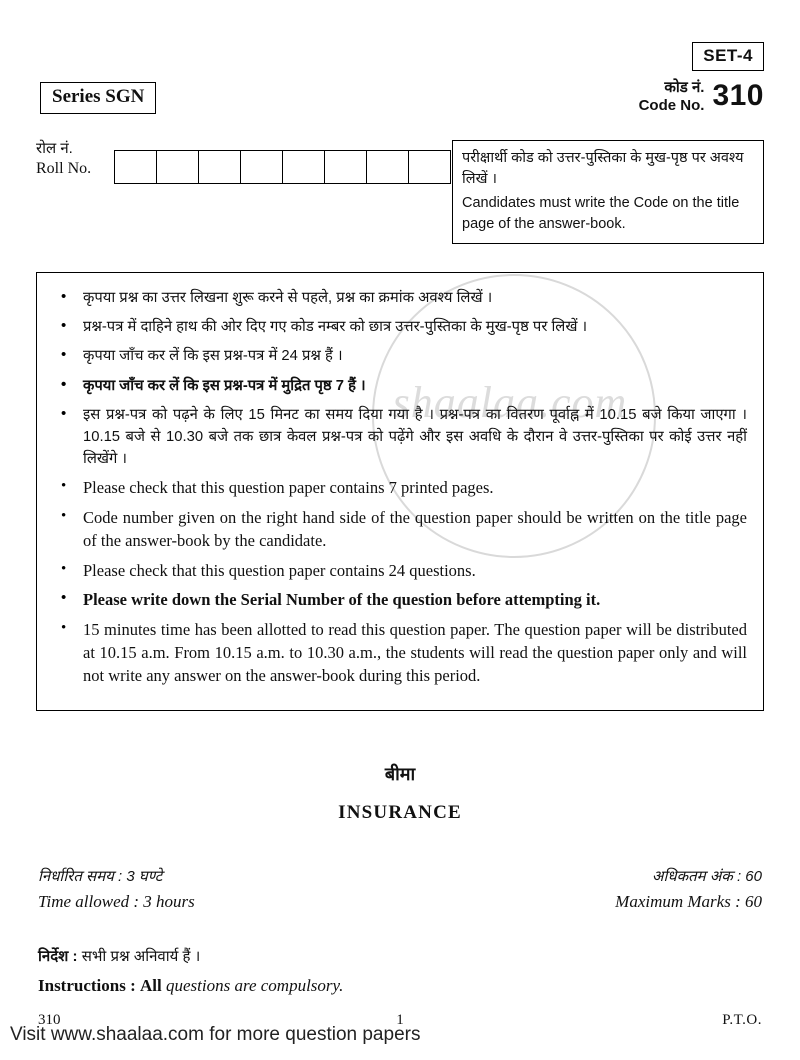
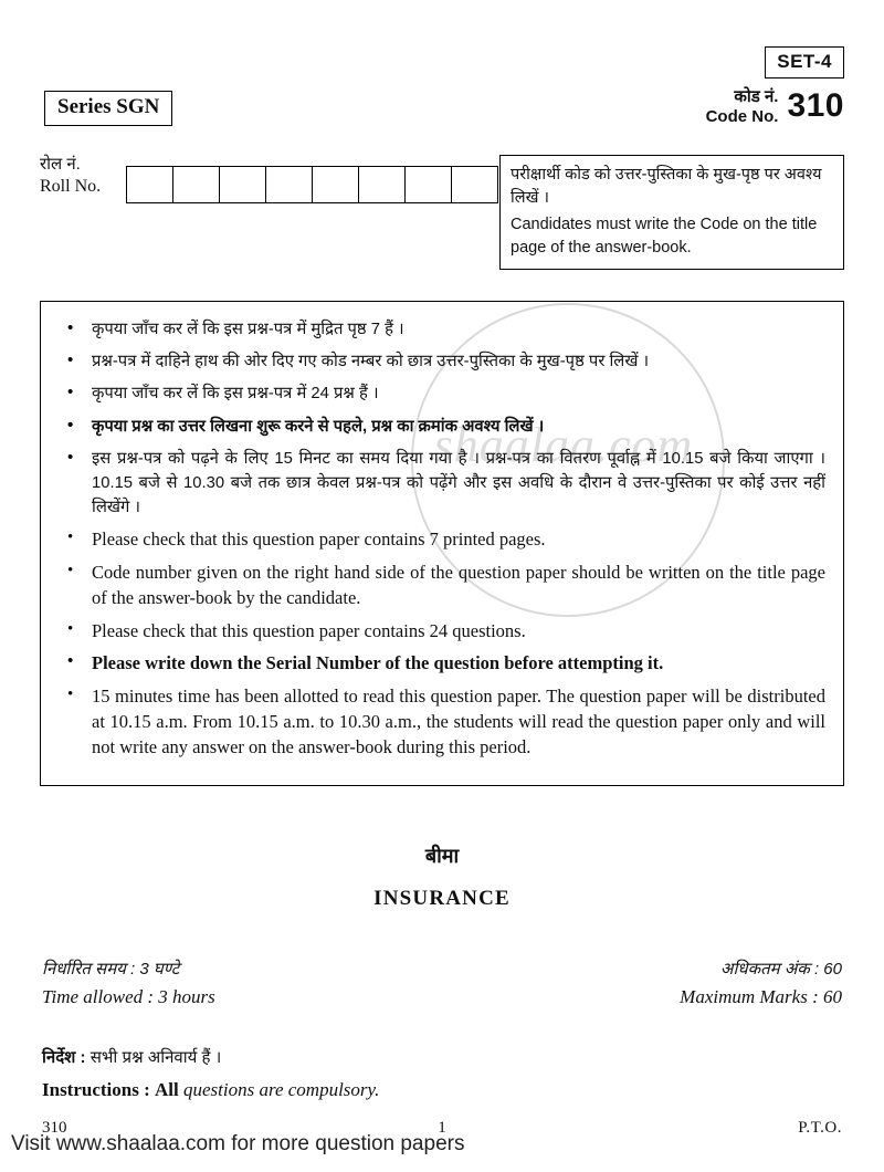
  shaalaa.com
  SET-4
  Series SGN
  कोड नं. Code No.
  310
  रोल नं.
  Roll No.
  परीक्षार्थी कोड को उत्तर-पुस्तिका के मुख-पृष्ठ पर अवश्य लिखें ।
  Candidates must write the Code on the title page of the answer-book.
- कृपया प्रश्न का उत्तर लिखना शुरू करने से पहले, प्रश्न का क्रमांक अवश्य लिखें ।
+ कृपया जाँच कर लें कि इस प्रश्न-पत्र में मुद्रित पृष्ठ 7 हैं ।
  प्रश्न-पत्र में दाहिने हाथ की ओर दिए गए कोड नम्बर को छात्र उत्तर-पुस्तिका के मुख-पृष्ठ पर लिखें ।
  कृपया जाँच कर लें कि इस प्रश्न-पत्र में 24 प्रश्न हैं ।
- कृपया जाँच कर लें कि इस प्रश्न-पत्र में मुद्रित पृष्ठ 7 हैं ।
+ कृपया प्रश्न का उत्तर लिखना शुरू करने से पहले, प्रश्न का क्रमांक अवश्य लिखें ।
  इस प्रश्न-पत्र को पढ़ने के लिए 15 मिनट का समय दिया गया है । प्रश्न-पत्र का वितरण पूर्वाह्न में 10.15 बजे किया जाएगा । 10.15 बजे से 10.30 बजे तक छात्र केवल प्रश्न-पत्र को पढ़ेंगे और इस अवधि के दौरान वे उत्तर-पुस्तिका पर कोई उत्तर नहीं लिखेंगे ।
  Please check that this question paper contains 7 printed pages.
  Code number given on the right hand side of the question paper should be written on the title page of the answer-book by the candidate.
  Please check that this question paper contains 24 questions.
  Please write down the Serial Number of the question before attempting it.
  15 minutes time has been allotted to read this question paper. The question paper will be distributed at 10.15 a.m. From 10.15 a.m. to 10.30 a.m., the students will read the question paper only and will not write any answer on the answer-book during this period.
  बीमा
  INSURANCE
  निर्धारित समय : 3 घण्टे
  Time allowed : 3 hours
  अधिकतम अंक : 60
  Maximum Marks : 60
  निर्देश : सभी प्रश्न अनिवार्य हैं ।
  Instructions : All questions are compulsory.
  310
  1
  P.T.O.
  Visit www.shaalaa.com for more question papers
